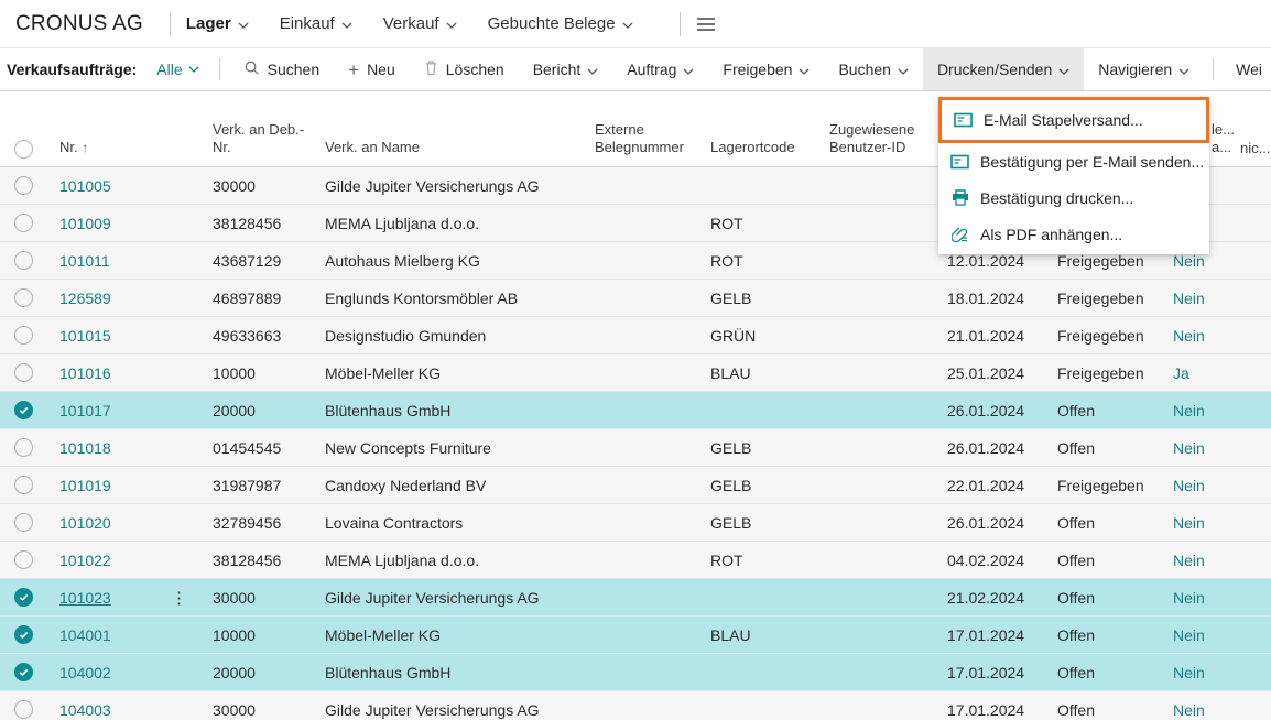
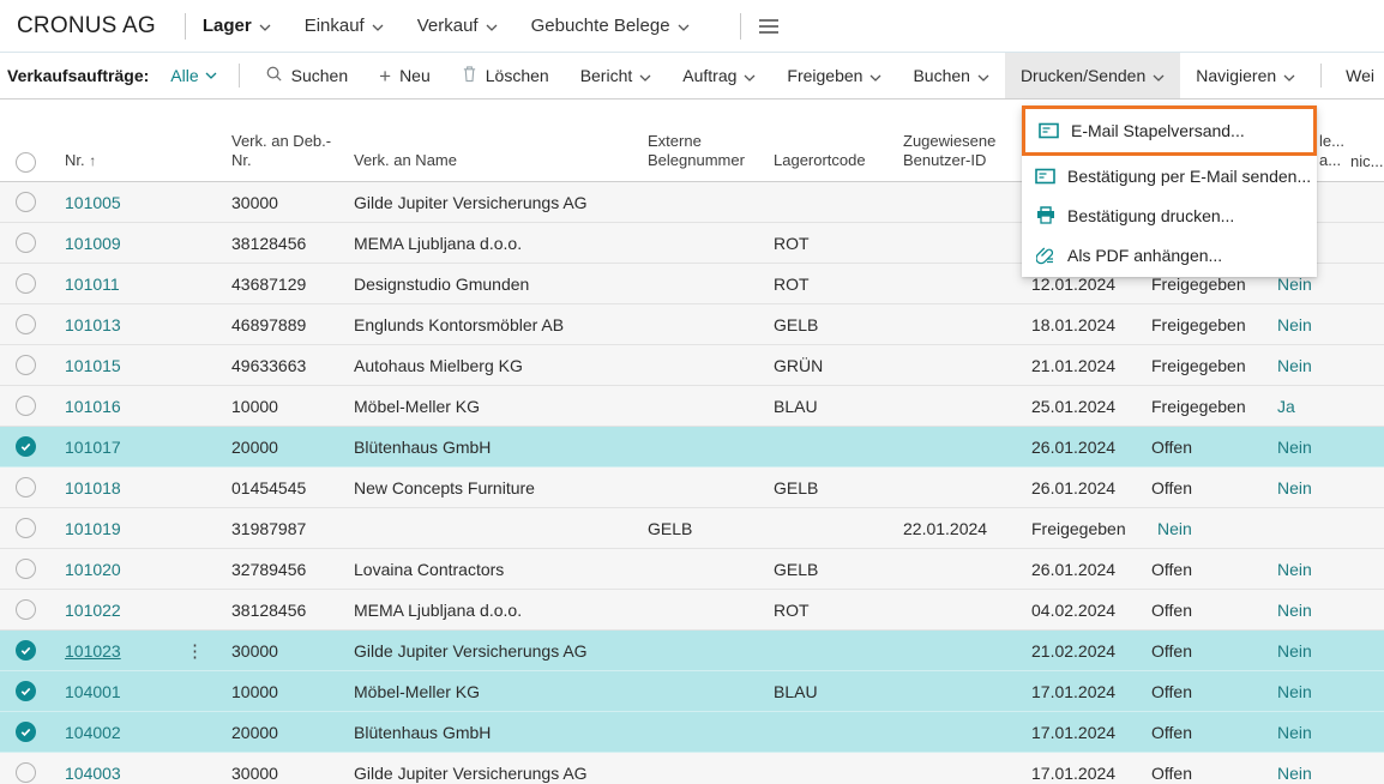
  CRONUS AG
  Lager
  Einkauf
  Verkauf
  Gebuchte Belege
  Verkaufsaufträge:
  Alle
  Suchen
  +
  Neu
  Löschen
  Bericht
  Auftrag
  Freigeben
  Buchen
  Drucken/Senden
  Navigieren
  Wei
  E-Mail Stapelversand...
  Bestätigung per E-Mail senden...
  Bestätigung drucken...
  Als PDF anhängen...
  Nr. ↑
  Verk. an Deb.-Nr.
  Verk. an Name
  Externe Belegnummer
  Lagerortcode
  Zugewiesene Benutzer-ID
  le...
  a...
  nic...
  101005
  30000
  Gilde Jupiter Versicherungs AG
  101009
  38128456
  MEMA Ljubljana d.o.o.
  ROT
  101011
  43687129
- Autohaus Mielberg KG
+ Designstudio Gmunden
  ROT
  12.01.2024
  Freigegeben
  Nein
- 126589
+ 101013
  46897889
  Englunds Kontorsmöbler AB
  GELB
  18.01.2024
  Freigegeben
  Nein
  101015
  49633663
- Designstudio Gmunden
+ Autohaus Mielberg KG
  GRÜN
  21.01.2024
  Freigegeben
  Nein
  101016
  10000
  Möbel-Meller KG
  BLAU
  25.01.2024
  Freigegeben
  Ja
  101017
  20000
  Blütenhaus GmbH
  26.01.2024
  Offen
  Nein
  101018
  01454545
  New Concepts Furniture
  GELB
  26.01.2024
  Offen
  Nein
  101019
  31987987
- Candoxy Nederland BV
  GELB
  22.01.2024
  Freigegeben
  Nein
  101020
  32789456
  Lovaina Contractors
  GELB
  26.01.2024
  Offen
  Nein
  101022
  38128456
  MEMA Ljubljana d.o.o.
  ROT
  04.02.2024
  Offen
  Nein
  101023
  ⋮
  30000
  Gilde Jupiter Versicherungs AG
  21.02.2024
  Offen
  Nein
  104001
  10000
  Möbel-Meller KG
  BLAU
  17.01.2024
  Offen
  Nein
  104002
  20000
  Blütenhaus GmbH
  17.01.2024
  Offen
  Nein
  104003
  30000
  Gilde Jupiter Versicherungs AG
  17.01.2024
  Offen
  Nein
